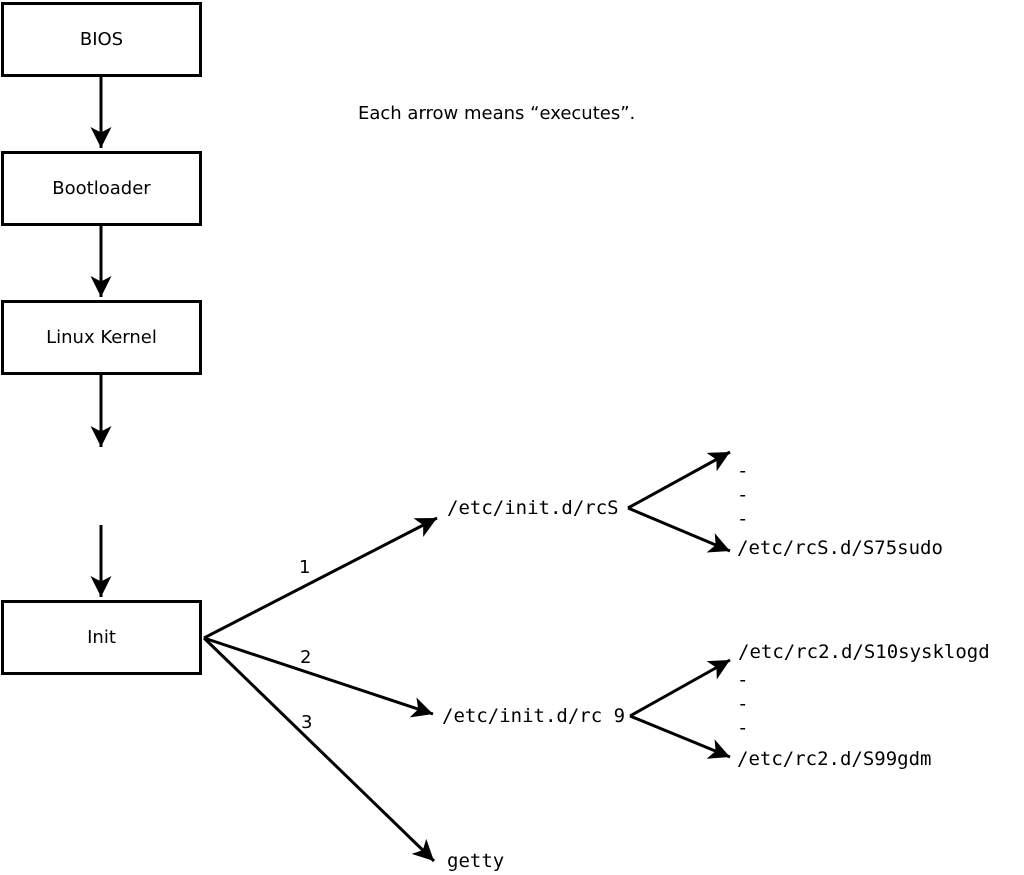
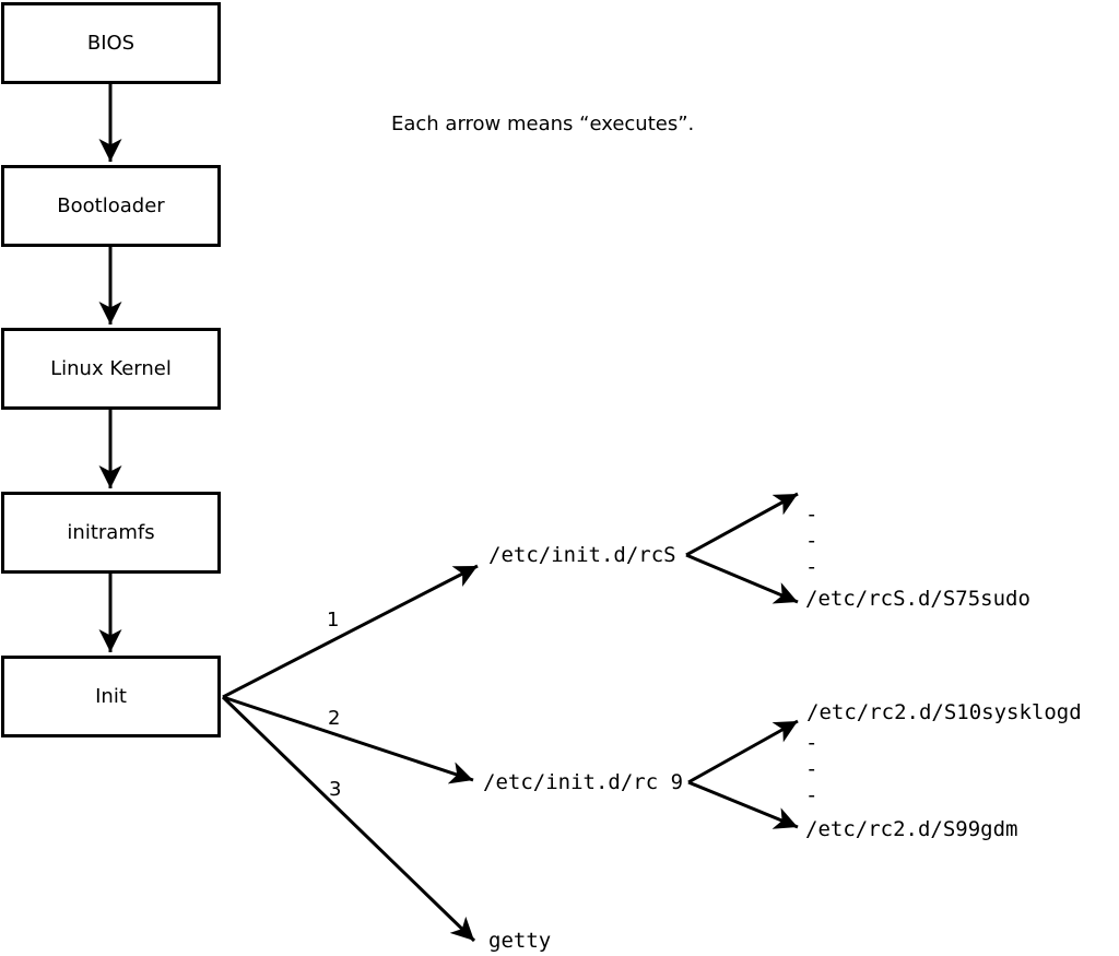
  BIOS
  Bootloader
  Linux Kernel
+ initramfs
  Init
  Each arrow means “executes”.
  1
  2
  3
  /etc/init.d/rcS
  /etc/init.d/rc 9
  getty
  -
  -
  -
  /etc/rcS.d/S75sudo
  /etc/rc2.d/S10sysklogd
  -
  -
  -
  /etc/rc2.d/S99gdm
